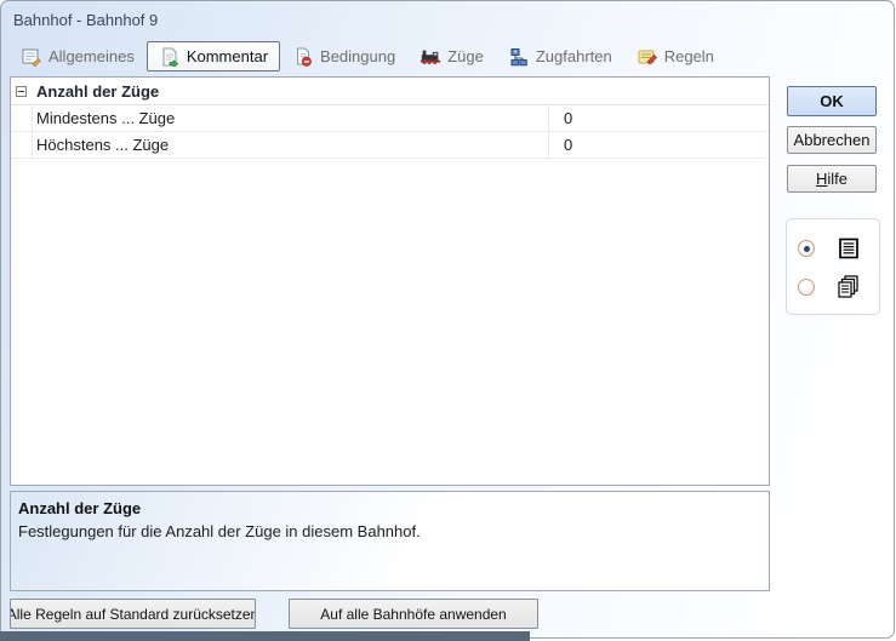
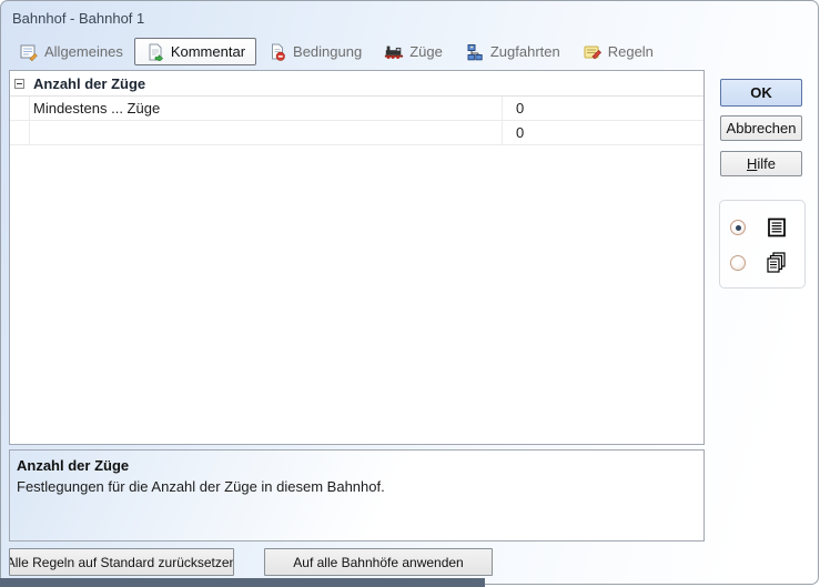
- Bahnhof - Bahnhof 9
+ Bahnhof - Bahnhof 1
  Allgemeines
  Kommentar
  Bedingung
  Züge
  Zugfahrten
  Regeln
  Anzahl der Züge
  Mindestens ... Züge
  0
- Höchstens ... Züge
  0
  OK
  Abbrechen
  Hilfe
  Anzahl der Züge
  Festlegungen für die Anzahl der Züge in diesem Bahnhof.
  Alle Regeln auf Standard zurücksetzen
  Auf alle Bahnhöfe anwenden
